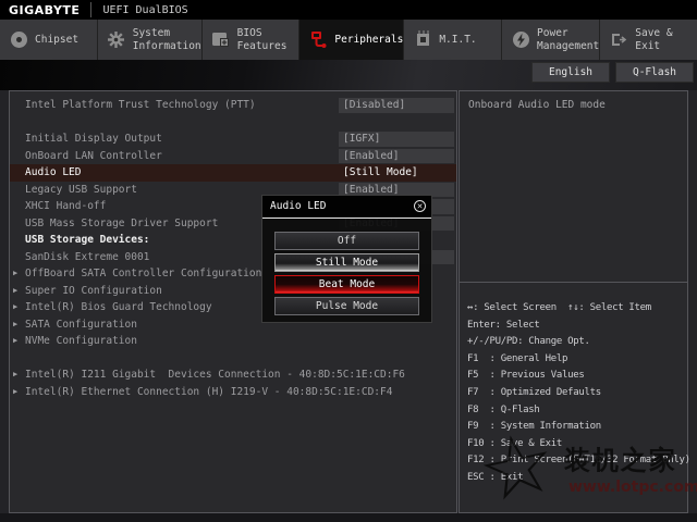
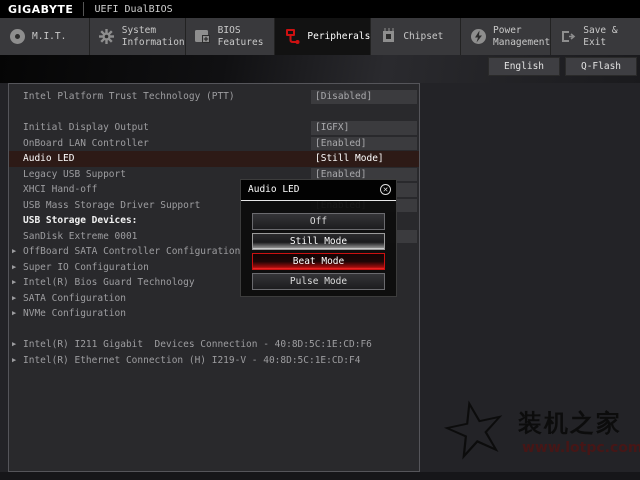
  GIGABYTE
  UEFI DualBIOS
- Chipset
+ M.I.T.
  System
  Information
  BIOS
  Features
  Peripherals
- M.I.T.
+ Chipset
  Power
  Management
  Save & Exit
  English
  Q-Flash
  Intel Platform Trust Technology (PTT)
  [Disabled]
  Initial Display Output
  [IGFX]
  OnBoard LAN Controller
  [Enabled]
  Audio LED
  [Still Mode]
  Legacy USB Support
  [Enabled]
  XHCI Hand-off
  USB Mass Storage Driver Support
  USB Storage Devices:
  SanDisk Extreme 0001
  ▶
  OffBoard SATA Controller Configuration
  ▶
  Super IO Configuration
  ▶
  Intel(R) Bios Guard Technology
  ▶
  SATA Configuration
  ▶
  NVMe Configuration
  ▶
  Intel(R) I211 Gigabit Devices Connection - 40:8D:5C:1E:CD:F6
  ▶
  Intel(R) Ethernet Connection (H) I219-V - 40:8D:5C:1E:CD:F4
- Onboard Audio LED mode
- ↔: Select Screen ↑↓: Select Item
- Enter: Select
- +/-/PU/PD: Change Opt.
- F1 : General Help
- F5 : Previous Values
- F7 : Optimized Defaults
- F8 : Q-Flash
- F9 : System Information
- F10 : Save & Exit
- F12 : Print Screen(FAT16/32 Format Only)
- ESC : Exit
  Audio LED
  ✕
  Off
  Still Mode
  Beat Mode
  Pulse Mode
  装机之家
  www.lotpc.com
